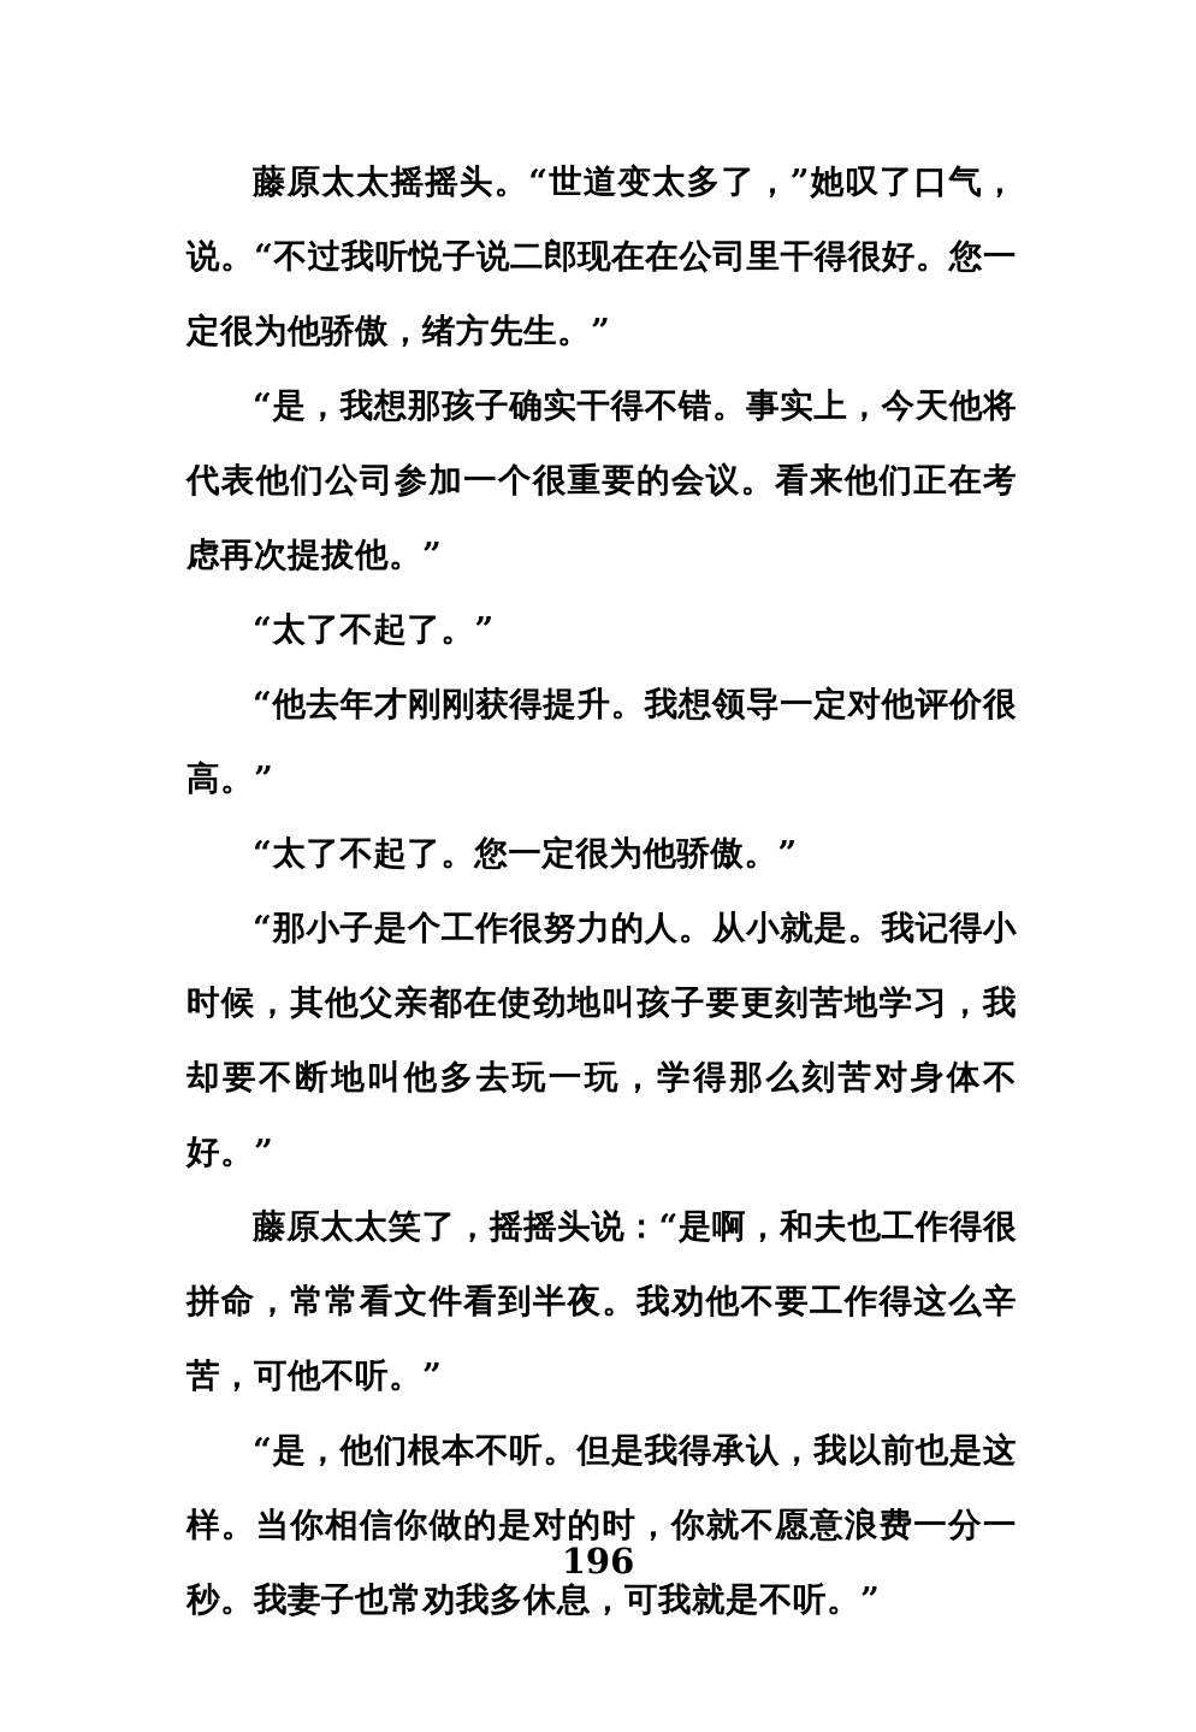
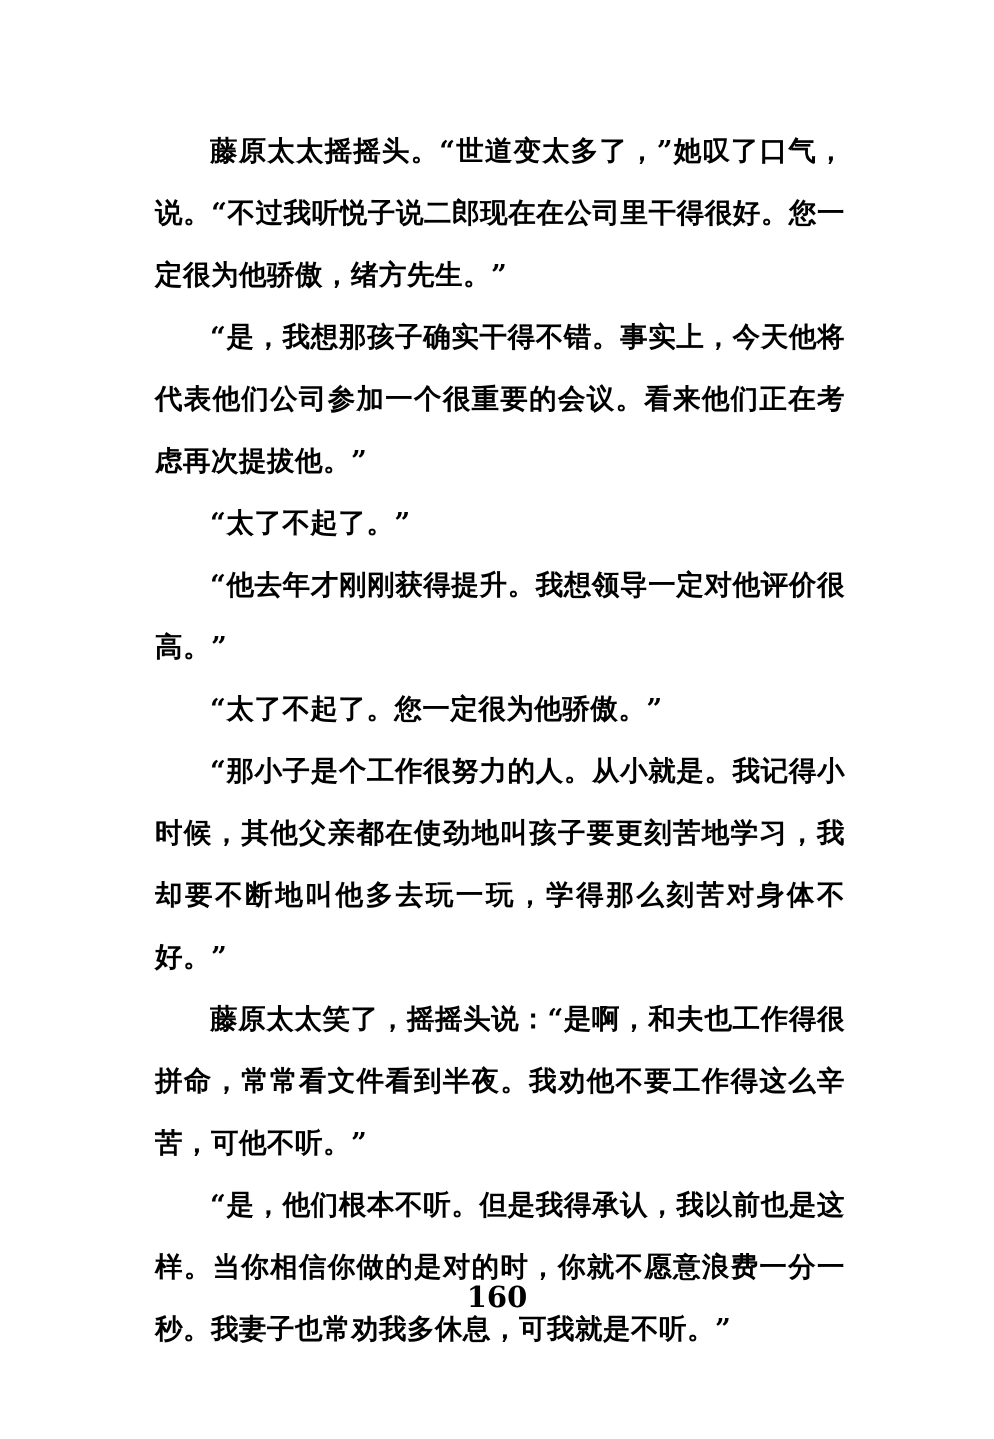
  藤原太太摇摇头。“世道变太多了，”她叹了口气，说。“不过我听悦子说二郎现在在公司里干得很好。您一定很为他骄傲，绪方先生。”
  “是，我想那孩子确实干得不错。事实上，今天他将代表他们公司参加一个很重要的会议。看来他们正在考虑再次提拔他。”
  “太了不起了。”
  “他去年才刚刚获得提升。我想领导一定对他评价很高。”
  “太了不起了。您一定很为他骄傲。”
  “那小子是个工作很努力的人。从小就是。我记得小时候，其他父亲都在使劲地叫孩子要更刻苦地学习，我却要不断地叫他多去玩一玩，学得那么刻苦对身体不好。”
  藤原太太笑了，摇摇头说：“是啊，和夫也工作得很拼命，常常看文件看到半夜。我劝他不要工作得这么辛苦，可他不听。”
  “是，他们根本不听。但是我得承认，我以前也是这样。当你相信你做的是对的时，你就不愿意浪费一分一秒。我妻子也常劝我多休息，可我就是不听。”
- 196
+ 160
